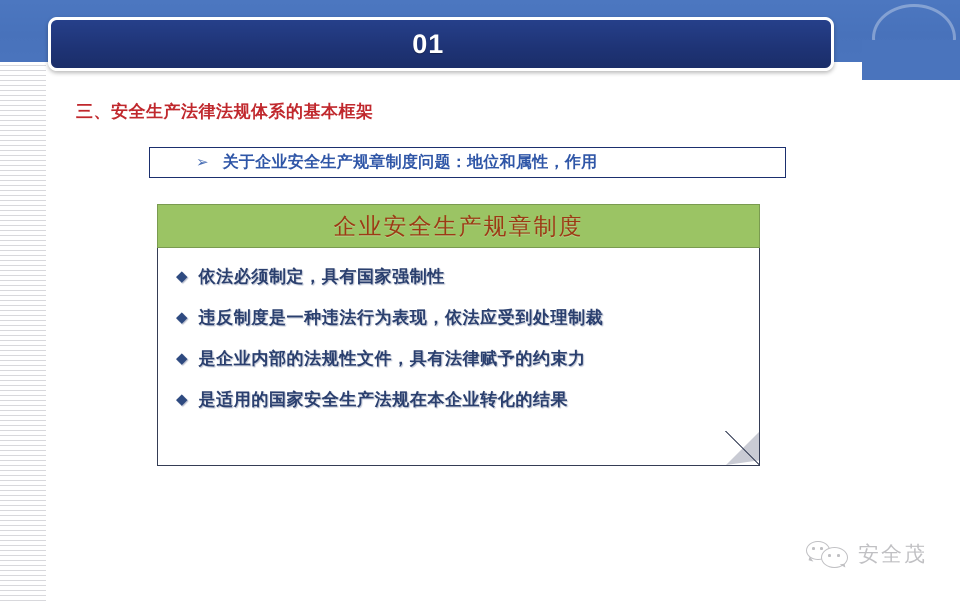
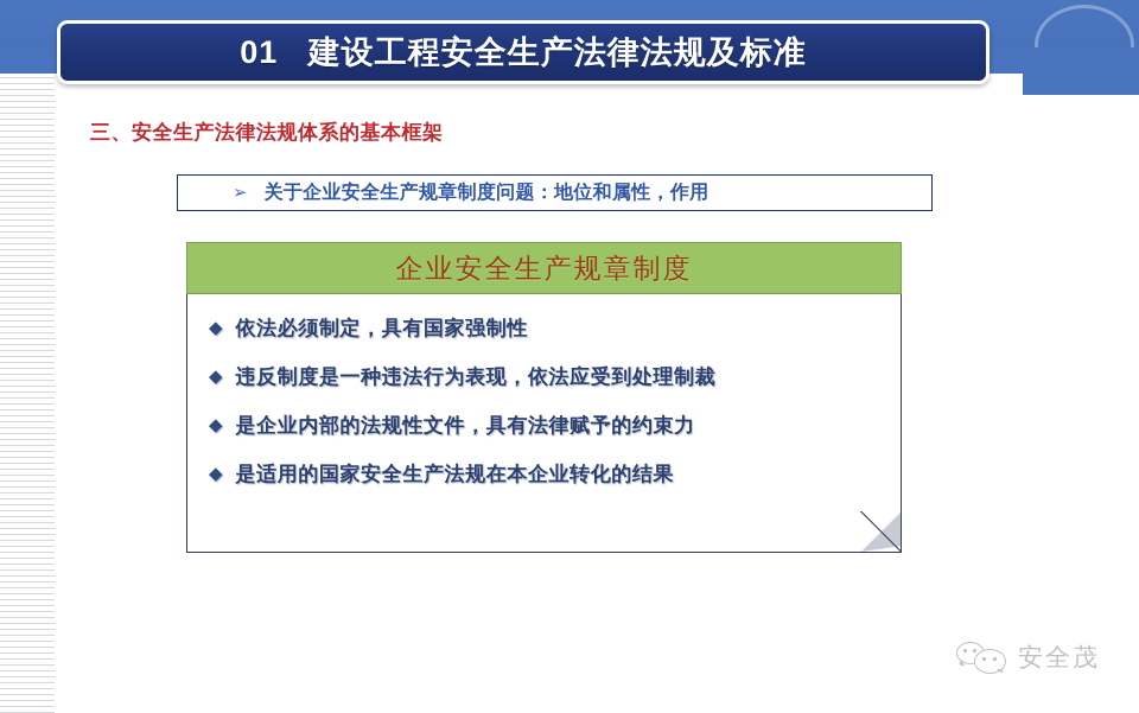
  01
+ 建设工程安全生产法律法规及标准
  三、安全生产法律法规体系的基本框架
  ➢
  关于企业安全生产规章制度问题：地位和属性，作用
  企业安全生产规章制度
  ◆
  依法必须制定，具有国家强制性
  ◆
  违反制度是一种违法行为表现，依法应受到处理制裁
  ◆
  是企业内部的法规性文件，具有法律赋予的约束力
  ◆
  是适用的国家安全生产法规在本企业转化的结果
  安全茂
